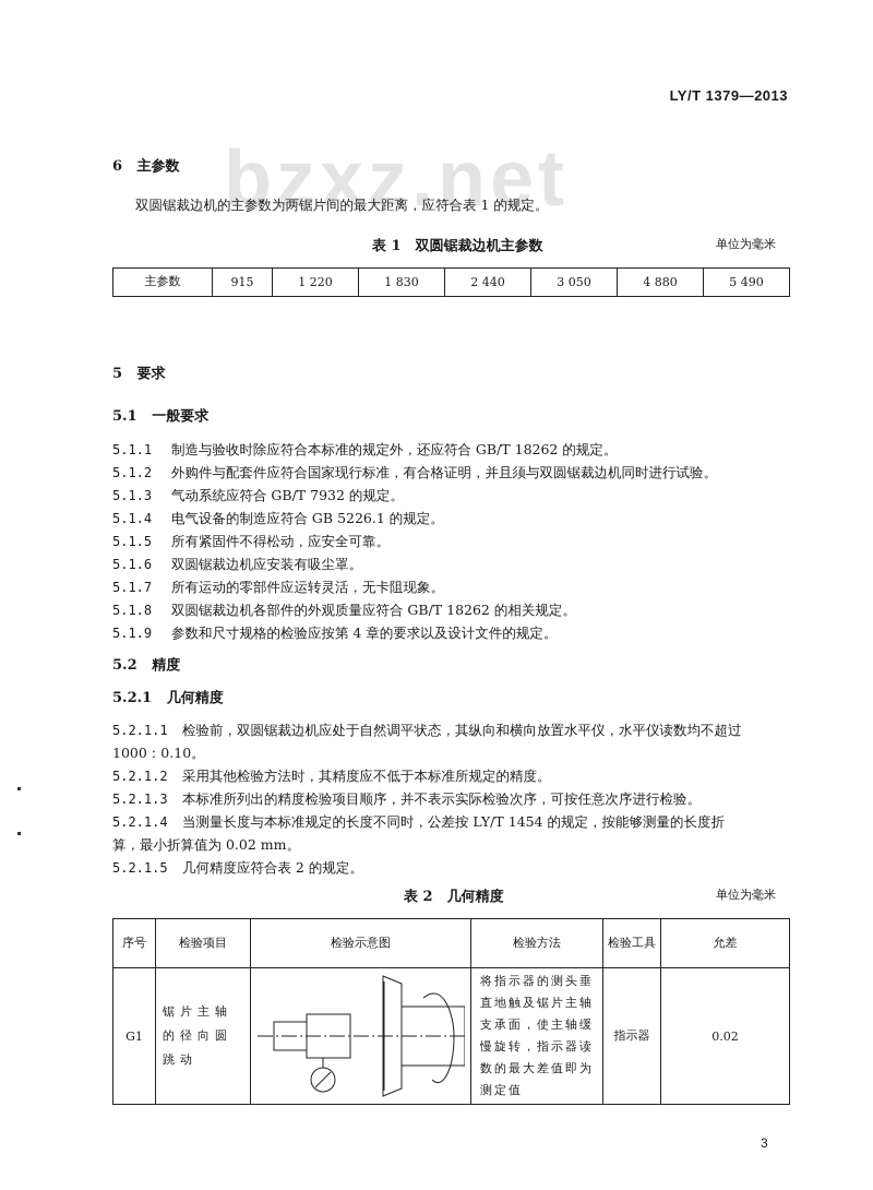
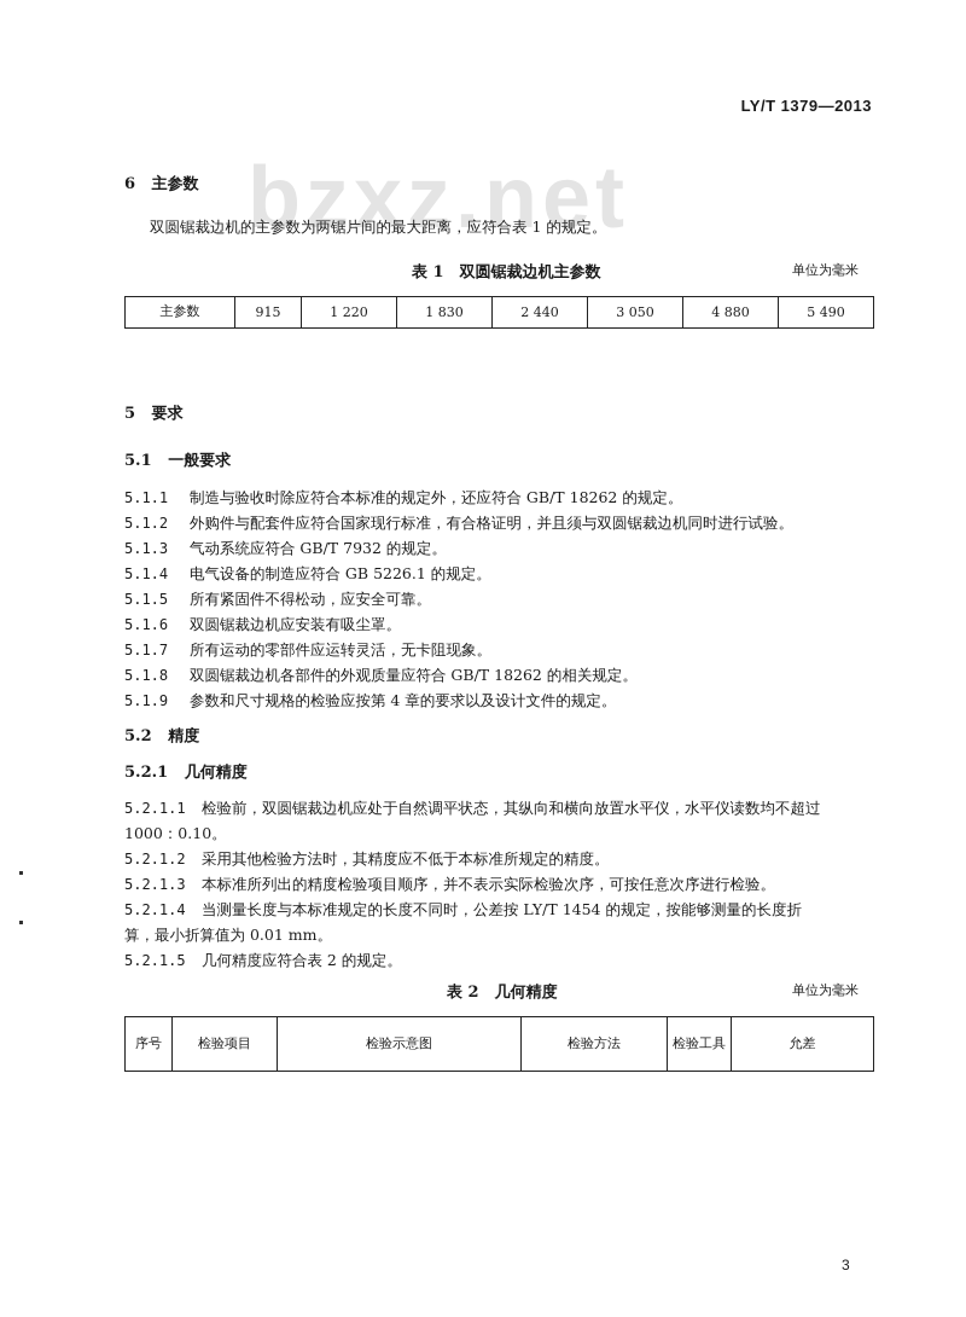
  LY/T 1379—2013
  bzxz.net
  6 主参数
  双圆锯裁边机的主参数为两锯片间的最大距离，应符合表 1 的规定。
  表 1 双圆锯裁边机主参数
  单位为毫米
  主参数	915	1 220	1 830	2 440	3 050	4 880	5 490
  5 要求
  5.1 一般要求
  5.1.1 制造与验收时除应符合本标准的规定外，还应符合 GB/T 18262 的规定。
  5.1.2 外购件与配套件应符合国家现行标准，有合格证明，并且须与双圆锯裁边机同时进行试验。
  5.1.3 气动系统应符合 GB/T 7932 的规定。
  5.1.4 电气设备的制造应符合 GB 5226.1 的规定。
  5.1.5 所有紧固件不得松动，应安全可靠。
  5.1.6 双圆锯裁边机应安装有吸尘罩。
  5.1.7 所有运动的零部件应运转灵活，无卡阻现象。
  5.1.8 双圆锯裁边机各部件的外观质量应符合 GB/T 18262 的相关规定。
  5.1.9 参数和尺寸规格的检验应按第 4 章的要求以及设计文件的规定。
  5.2 精度
  5.2.1 几何精度
  5.2.1.1 检验前，双圆锯裁边机应处于自然调平状态，其纵向和横向放置水平仪，水平仪读数均不超过
  1000：0.10。
  5.2.1.2 采用其他检验方法时，其精度应不低于本标准所规定的精度。
  5.2.1.3 本标准所列出的精度检验项目顺序，并不表示实际检验次序，可按任意次序进行检验。
  5.2.1.4 当测量长度与本标准规定的长度不同时，公差按 LY/T 1454 的规定，按能够测量的长度折
- 算，最小折算值为 0.02 mm。
+ 算，最小折算值为 0.01 mm。
  5.2.1.5 几何精度应符合表 2 的规定。
  表 2 几何精度
  单位为毫米
  序号	检验项目	检验示意图	检验方法	检验工具	允差
- G1	锯片主轴的径向圆跳动		将指示器的测头垂直地触及锯片主轴支承面，使主轴缓慢旋转，指示器读数的最大差值即为测定值	指示器	0.02
  3
